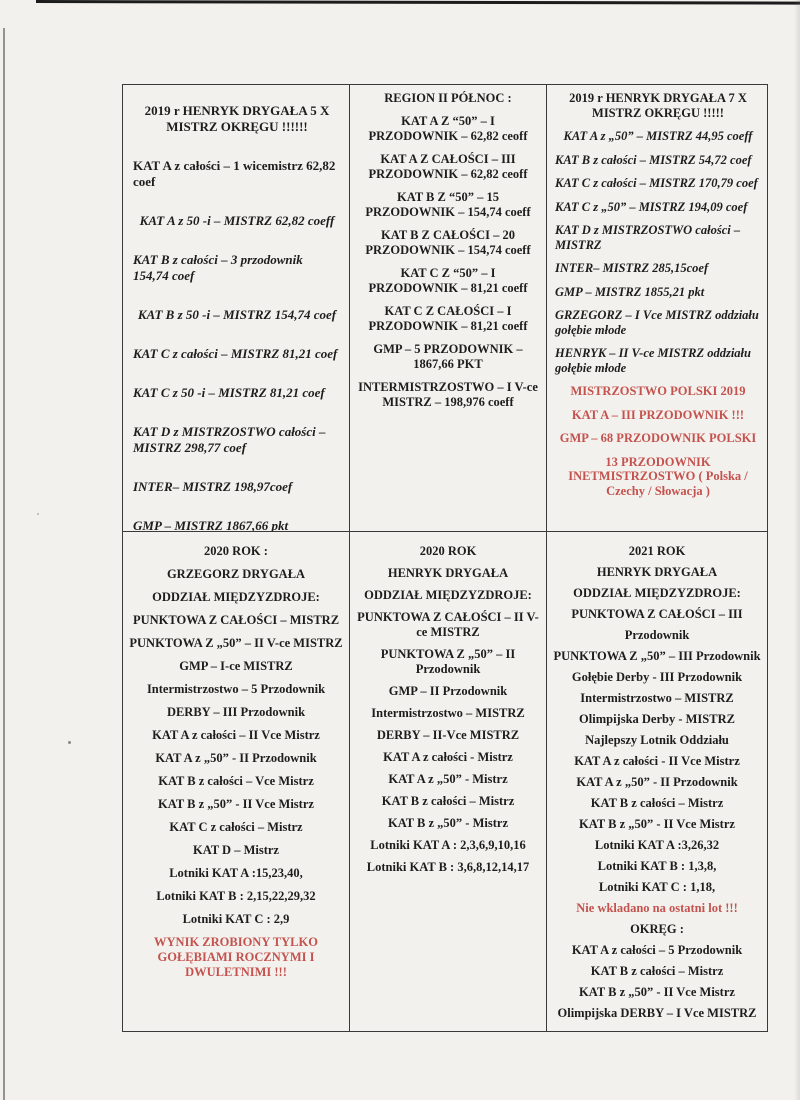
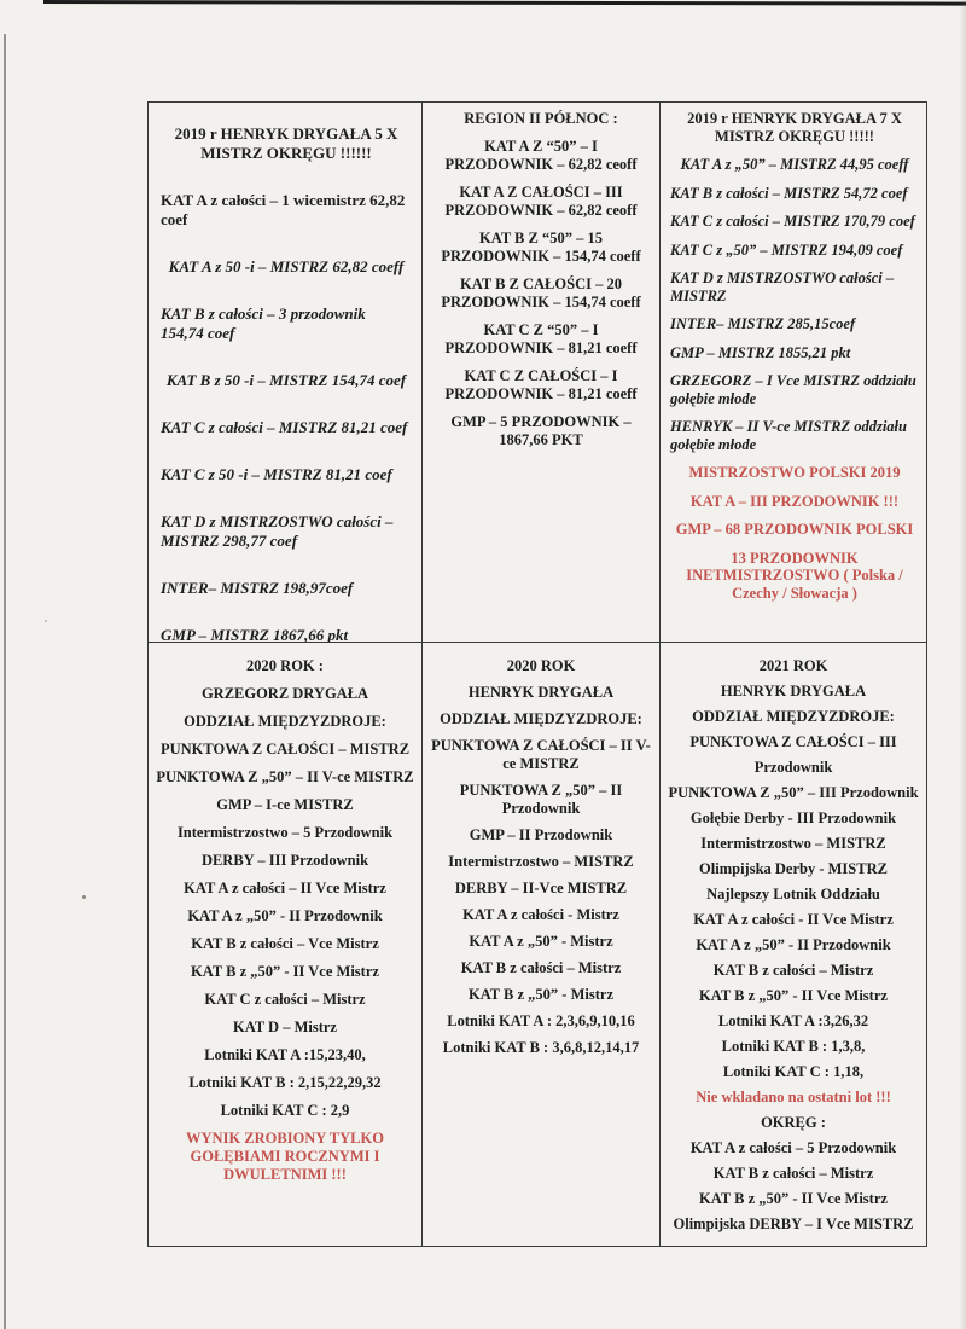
  2019 r HENRYK DRYGAŁA 5 X MISTRZ OKRĘGU !!!!!!
  KAT A z całości – 1 wicemistrz 62,82 coef
  KAT A z 50 -i – MISTRZ 62,82 coeff
  KAT B z całości – 3 przodownik 154,74 coef
  KAT B z 50 -i – MISTRZ 154,74 coef
  KAT C z całości – MISTRZ 81,21 coef
  KAT C z 50 -i – MISTRZ 81,21 coef
  KAT D z MISTRZOSTWO całości – MISTRZ 298,77 coef
  INTER– MISTRZ 198,97coef
  GMP – MISTRZ 1867,66 pkt
  REGION II PÓŁNOC :
  KAT A Z “50” – I PRZODOWNIK – 62,82 ceoff
  KAT A Z CAŁOŚCI – III PRZODOWNIK – 62,82 ceoff
  KAT B Z “50” – 15 PRZODOWNIK – 154,74 coeff
  KAT B Z CAŁOŚCI – 20 PRZODOWNIK – 154,74 coeff
  KAT C Z “50” – I PRZODOWNIK – 81,21 coeff
  KAT C Z CAŁOŚCI – I PRZODOWNIK – 81,21 coeff
  GMP – 5 PRZODOWNIK – 1867,66 PKT
- INTERMISTRZOSTWO – I V-ce MISTRZ – 198,976 coeff
  2019 r HENRYK DRYGAŁA 7 X MISTRZ OKRĘGU !!!!!
  KAT A z „50” – MISTRZ 44,95 coeff
  KAT B z całości – MISTRZ 54,72 coef
  KAT C z całości – MISTRZ 170,79 coef
  KAT C z „50” – MISTRZ 194,09 coef
  KAT D z MISTRZOSTWO całości – MISTRZ
  INTER– MISTRZ 285,15coef
  GMP – MISTRZ 1855,21 pkt
  GRZEGORZ – I Vce MISTRZ oddziału gołębie młode
  HENRYK – II V-ce MISTRZ oddziału gołębie młode
  MISTRZOSTWO POLSKI 2019
  KAT A – III PRZODOWNIK !!!
  GMP – 68 PRZODOWNIK POLSKI
  13 PRZODOWNIK INETMISTRZOSTWO ( Polska / Czechy / Słowacja )
  2020 ROK :
  GRZEGORZ DRYGAŁA
  ODDZIAŁ MIĘDZYZDROJE:
  PUNKTOWA Z CAŁOŚCI – MISTRZ
  PUNKTOWA Z „50” – II V-ce MISTRZ
  GMP – I-ce MISTRZ
  Intermistrzostwo – 5 Przodownik
  DERBY – III Przodownik
  KAT A z całości – II Vce Mistrz
  KAT A z „50” - II Przodownik
  KAT B z całości – Vce Mistrz
  KAT B z „50” - II Vce Mistrz
  KAT C z całości – Mistrz
  KAT D – Mistrz
  Lotniki KAT A :15,23,40,
  Lotniki KAT B : 2,15,22,29,32
  Lotniki KAT C : 2,9
  WYNIK ZROBIONY TYLKO GOŁĘBIAMI ROCZNYMI I DWULETNIMI !!!
  2020 ROK
  HENRYK DRYGAŁA
  ODDZIAŁ MIĘDZYZDROJE:
  PUNKTOWA Z CAŁOŚCI – II V-ce MISTRZ
  PUNKTOWA Z „50” – II Przodownik
  GMP – II Przodownik
  Intermistrzostwo – MISTRZ
  DERBY – II-Vce MISTRZ
  KAT A z całości - Mistrz
  KAT A z „50” - Mistrz
  KAT B z całości – Mistrz
  KAT B z „50” - Mistrz
  Lotniki KAT A : 2,3,6,9,10,16
  Lotniki KAT B : 3,6,8,12,14,17
  2021 ROK
  HENRYK DRYGAŁA
  ODDZIAŁ MIĘDZYZDROJE:
  PUNKTOWA Z CAŁOŚCI – III
  Przodownik
  PUNKTOWA Z „50” – III Przodownik
  Gołębie Derby - III Przodownik
  Intermistrzostwo – MISTRZ
  Olimpijska Derby - MISTRZ
  Najlepszy Lotnik Oddziału
  KAT A z całości - II Vce Mistrz
  KAT A z „50” - II Przodownik
  KAT B z całości – Mistrz
  KAT B z „50” - II Vce Mistrz
  Lotniki KAT A :3,26,32
  Lotniki KAT B : 1,3,8,
  Lotniki KAT C : 1,18,
  Nie wkladano na ostatni lot !!!
  OKRĘG :
  KAT A z całości – 5 Przodownik
  KAT B z całości – Mistrz
  KAT B z „50” - II Vce Mistrz
  Olimpijska DERBY – I Vce MISTRZ
